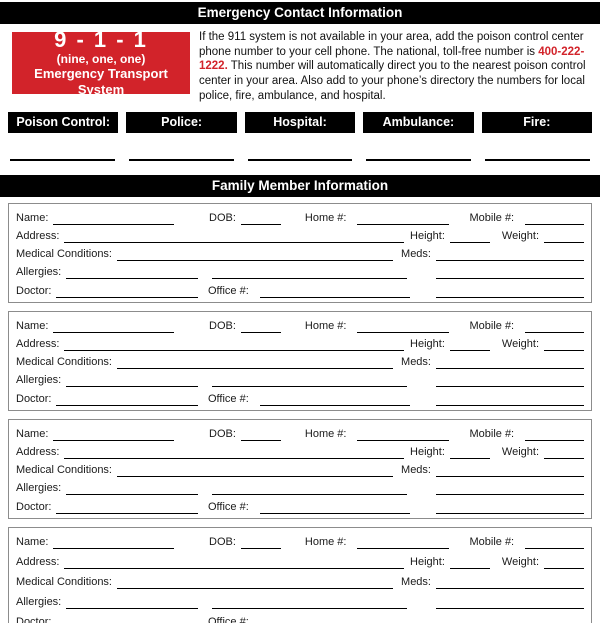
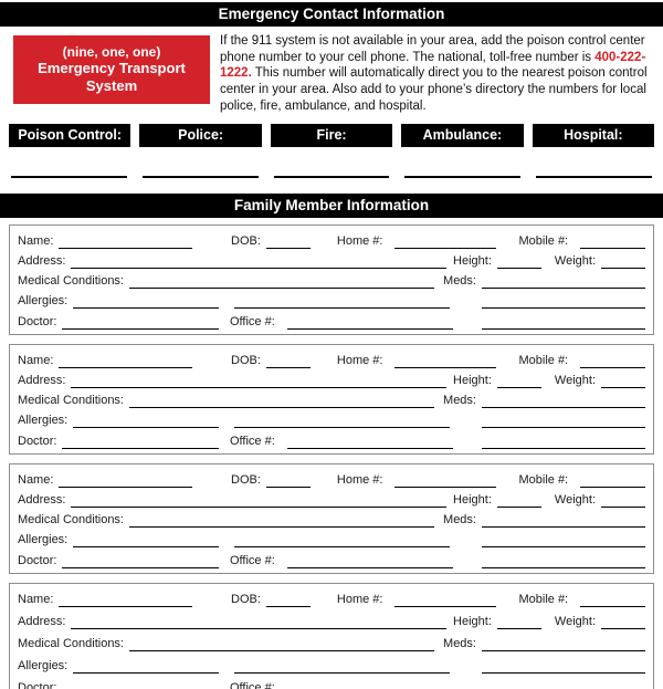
  Emergency Contact Information
- 9 - 1 - 1
  (nine, one, one)
  Emergency Transport System
  If the 911 system is not available in your area, add the poison control center phone number to your cell phone. The national, toll-free number is 400-222-1222. This number will automatically direct you to the nearest poison control center in your area. Also add to your phone’s directory the numbers for local police, fire, ambulance, and hospital.
  Poison Control:
  Police:
- Hospital:
+ Fire:
  Ambulance:
- Fire:
+ Hospital:
  Family Member Information
  Name:
  DOB:
  Home #:
  Mobile #:
  Address:
  Height:
  Weight:
  Medical Conditions:
  Meds:
  Allergies:
  Doctor:
  Office #:
  Name:
  DOB:
  Home #:
  Mobile #:
  Address:
  Height:
  Weight:
  Medical Conditions:
  Meds:
  Allergies:
  Doctor:
  Office #:
  Name:
  DOB:
  Home #:
  Mobile #:
  Address:
  Height:
  Weight:
  Medical Conditions:
  Meds:
  Allergies:
  Doctor:
  Office #:
  Name:
  DOB:
  Home #:
  Mobile #:
  Address:
  Height:
  Weight:
  Medical Conditions:
  Meds:
  Allergies:
  Doctor:
  Office #:
